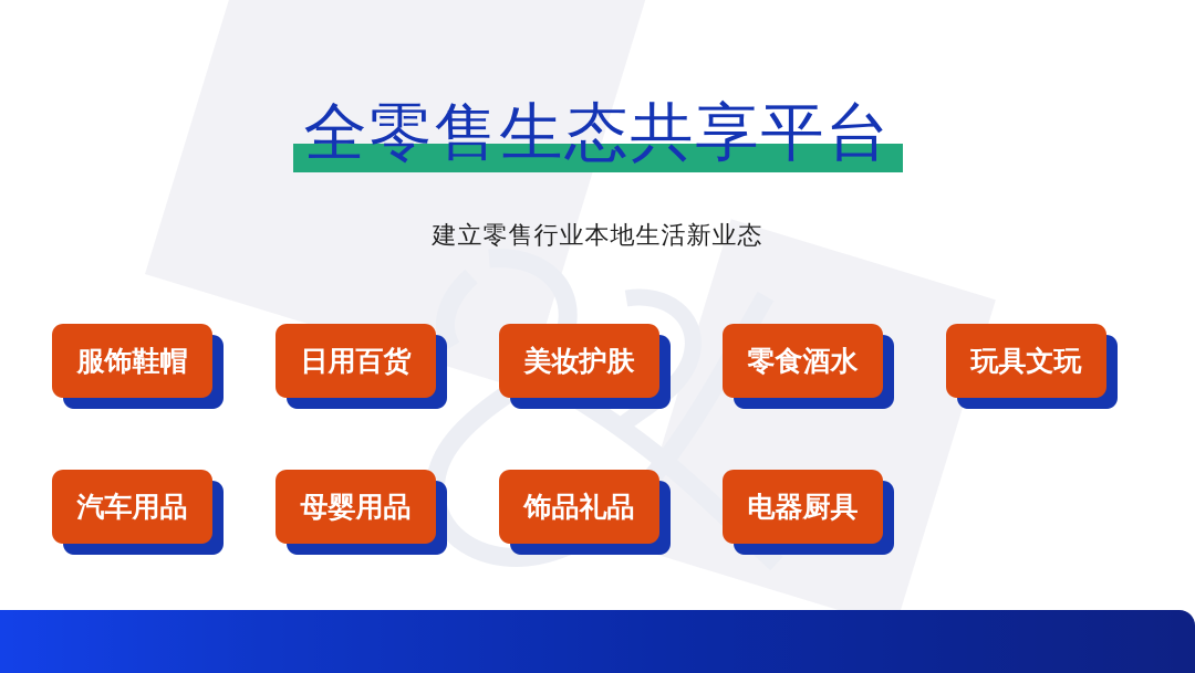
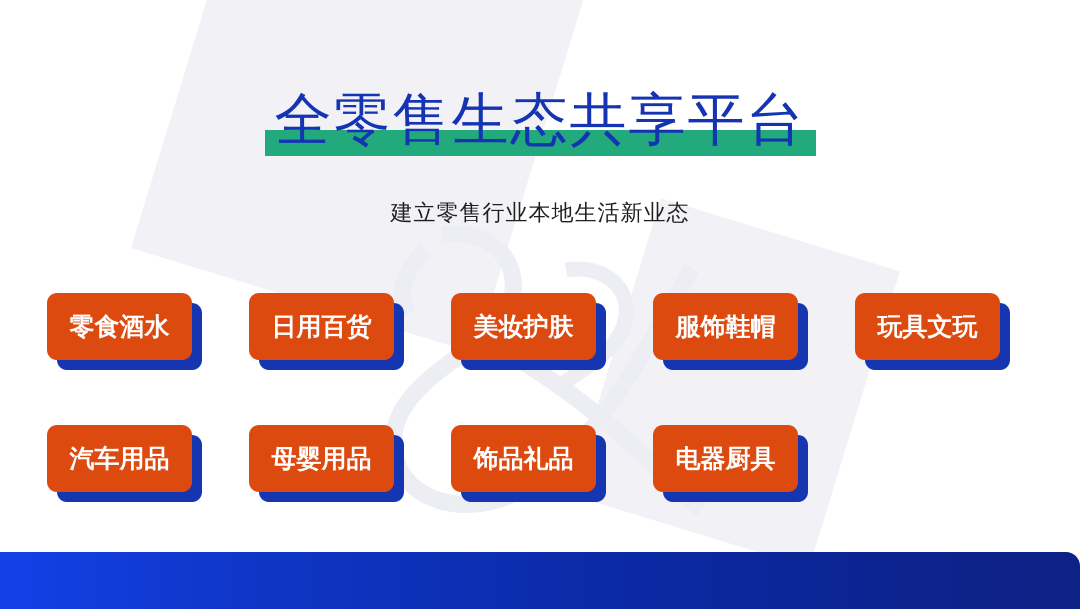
  全零售生态共享平台
  建立零售行业本地生活新业态
- 服饰鞋帽
+ 零食酒水
  日用百货
  美妆护肤
- 零食酒水
+ 服饰鞋帽
  玩具文玩
  汽车用品
  母婴用品
  饰品礼品
  电器厨具
